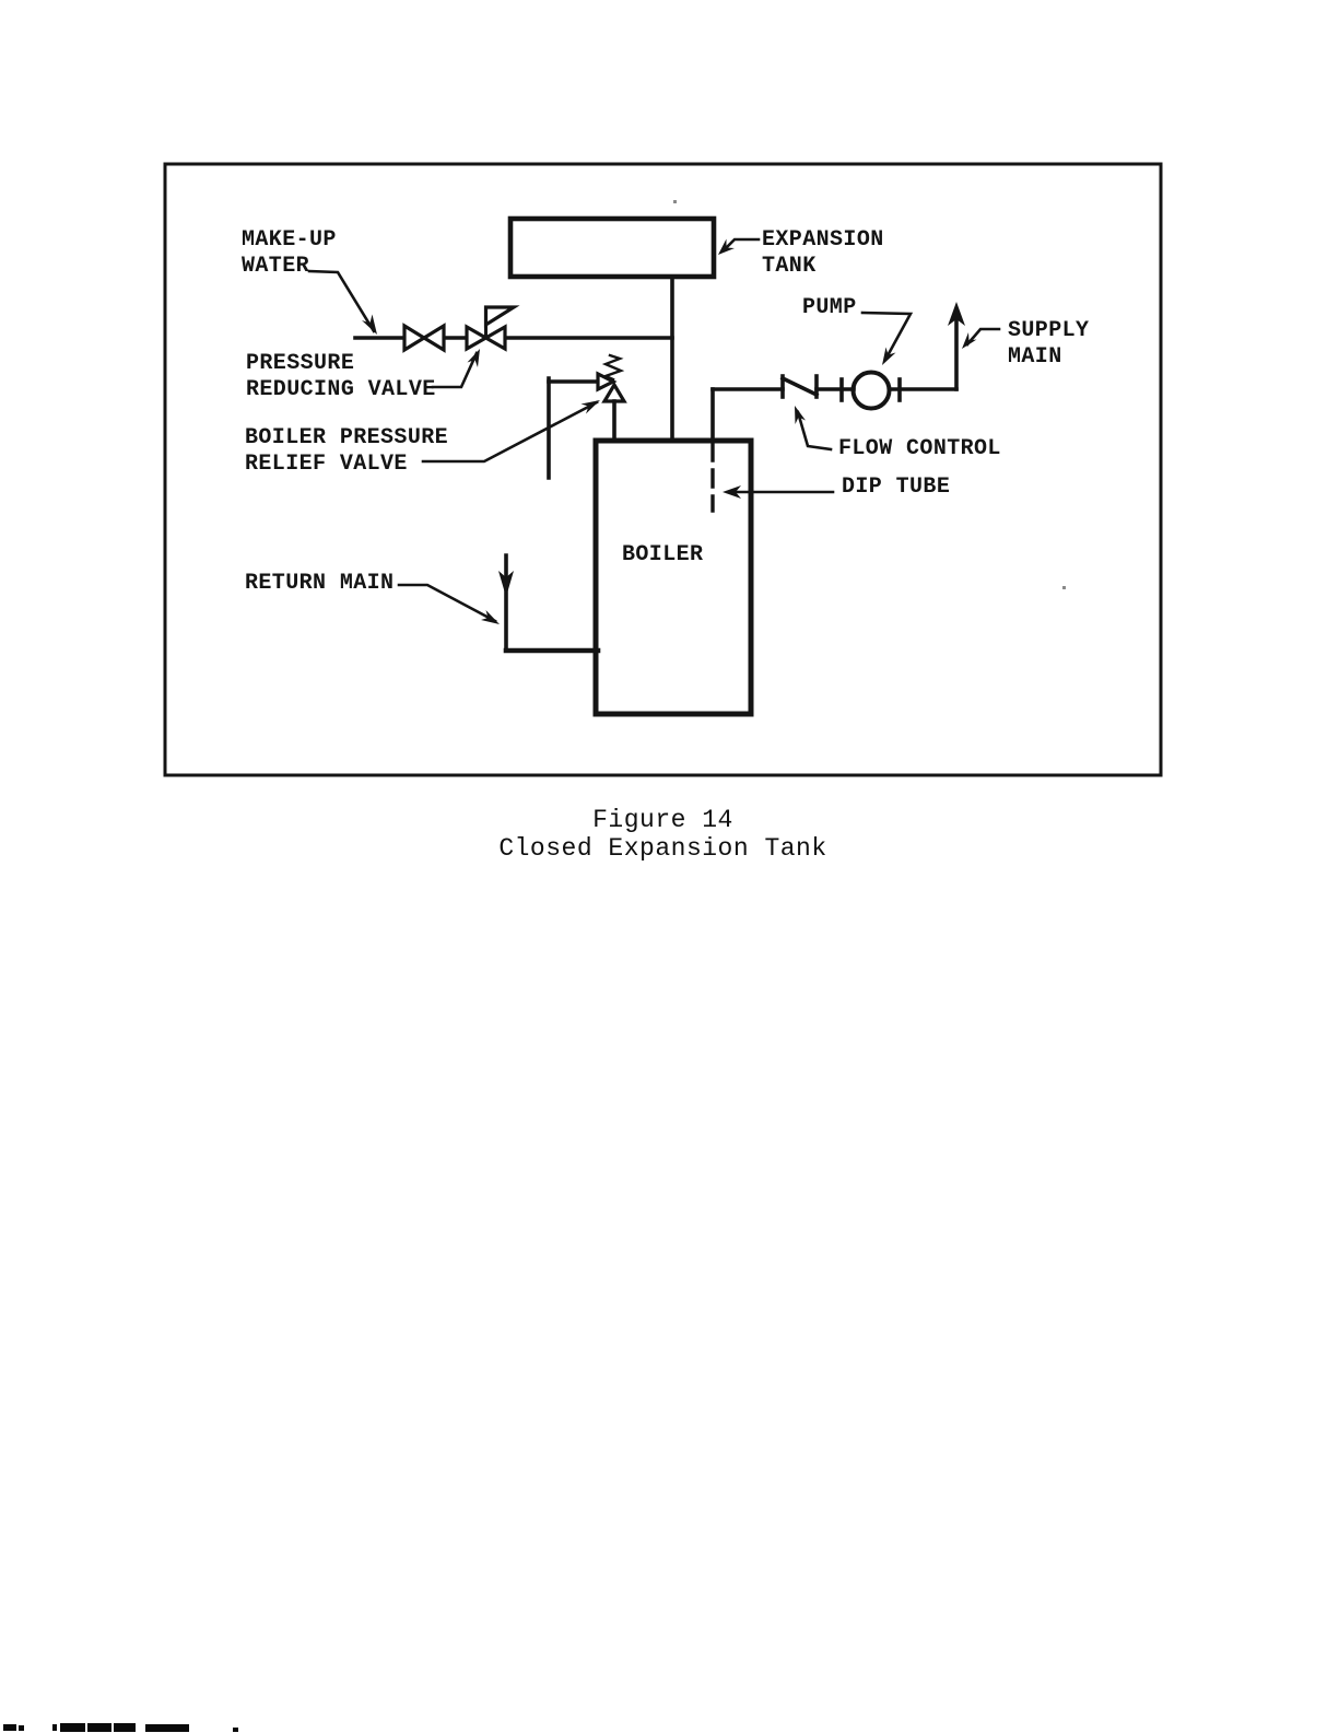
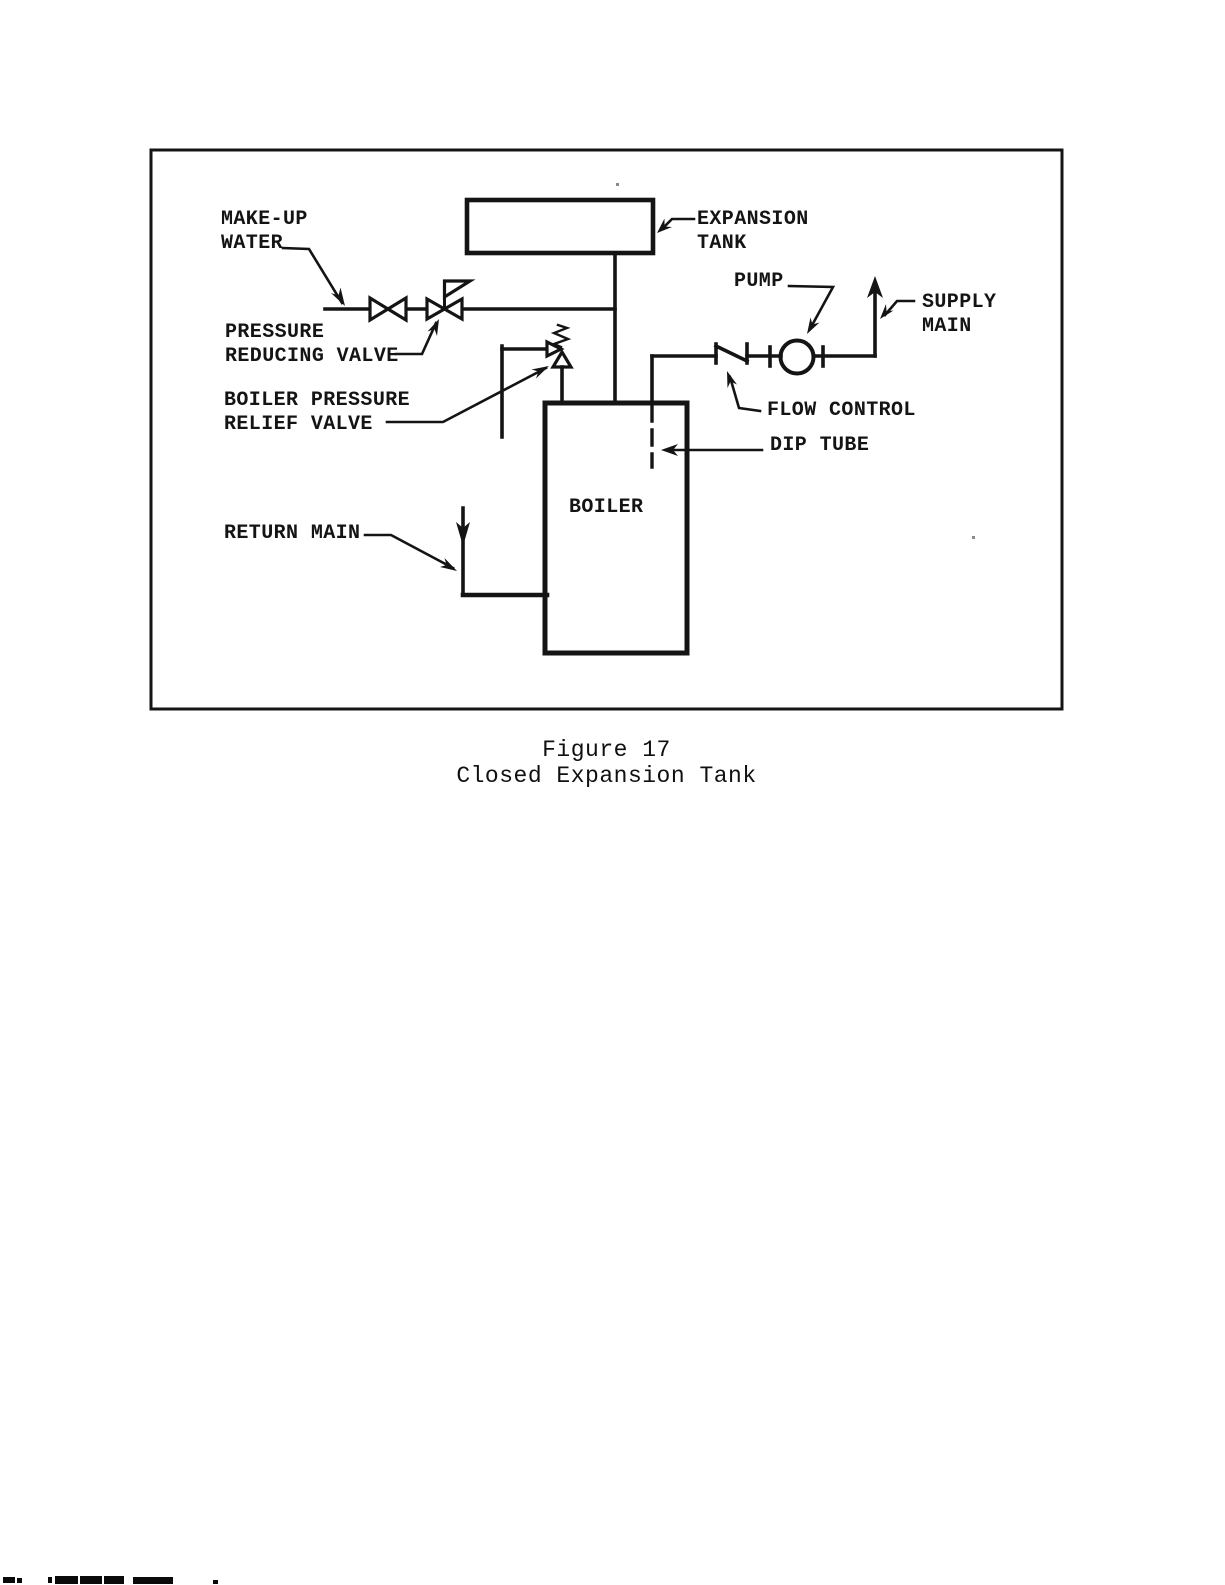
  MAKE-UP
  WATER
  PRESSURE
  REDUCING VALVE
  BOILER PRESSURE
  RELIEF VALVE
  RETURN MAIN
  BOILER
  EXPANSION
  TANK
  PUMP
  SUPPLY
  MAIN
  FLOW CONTROL
  DIP TUBE
- Figure 14
+ Figure 17
  Closed Expansion Tank
